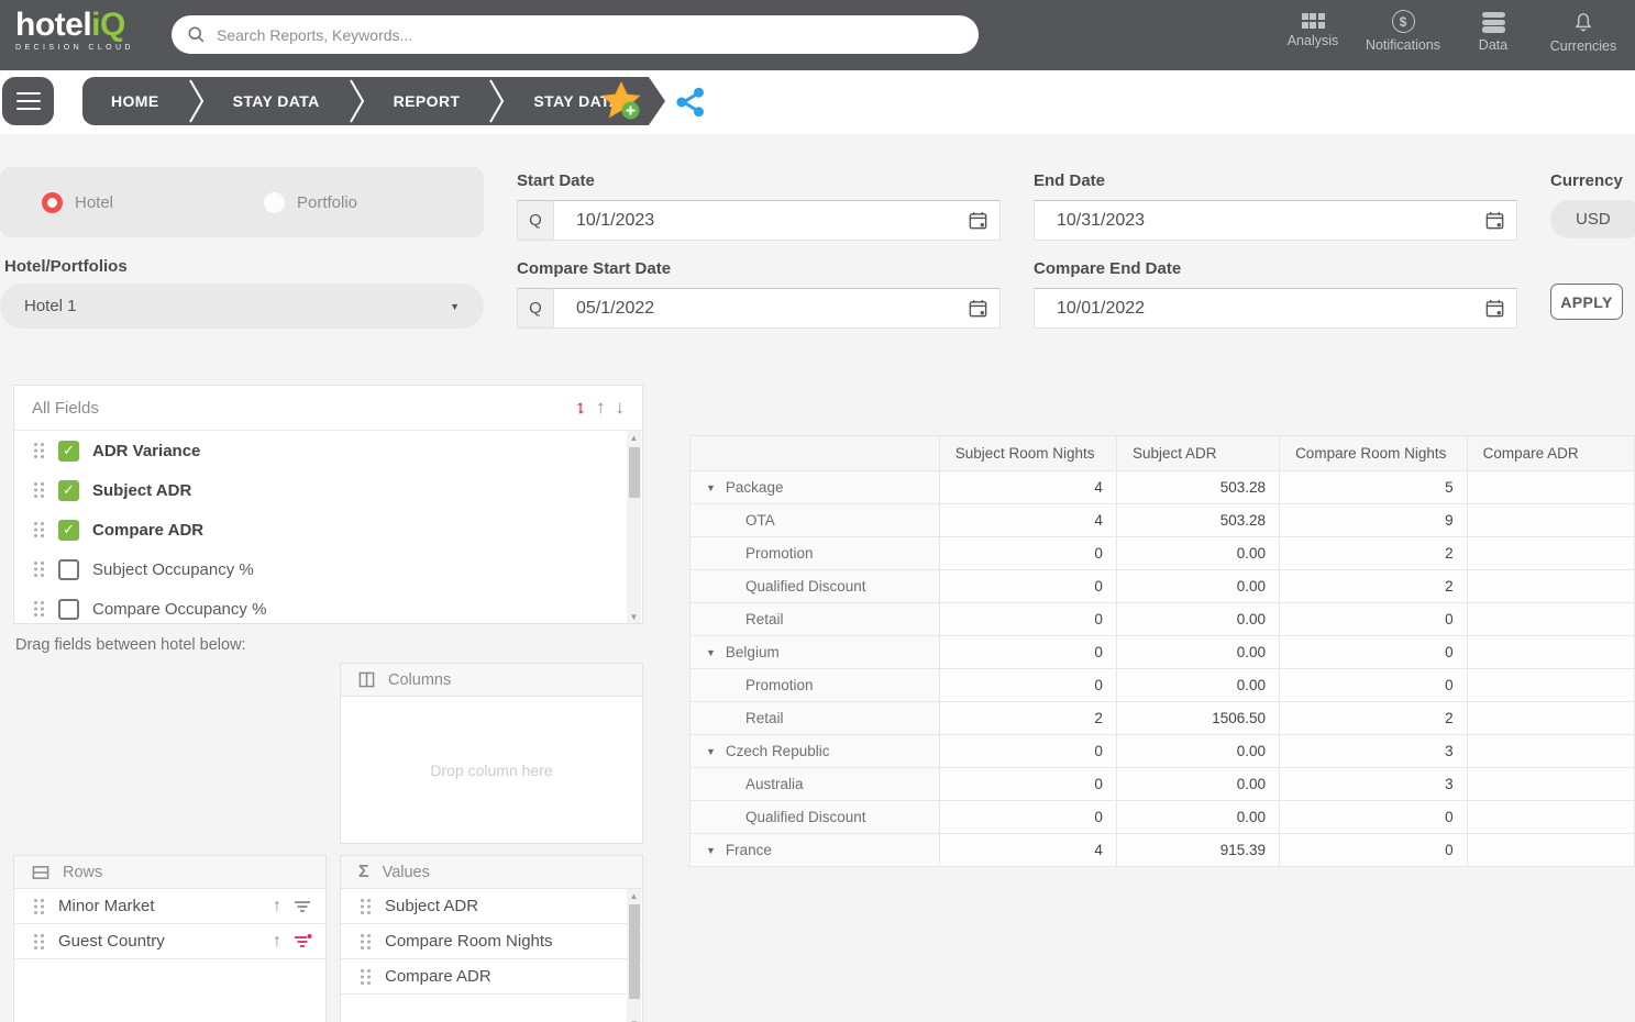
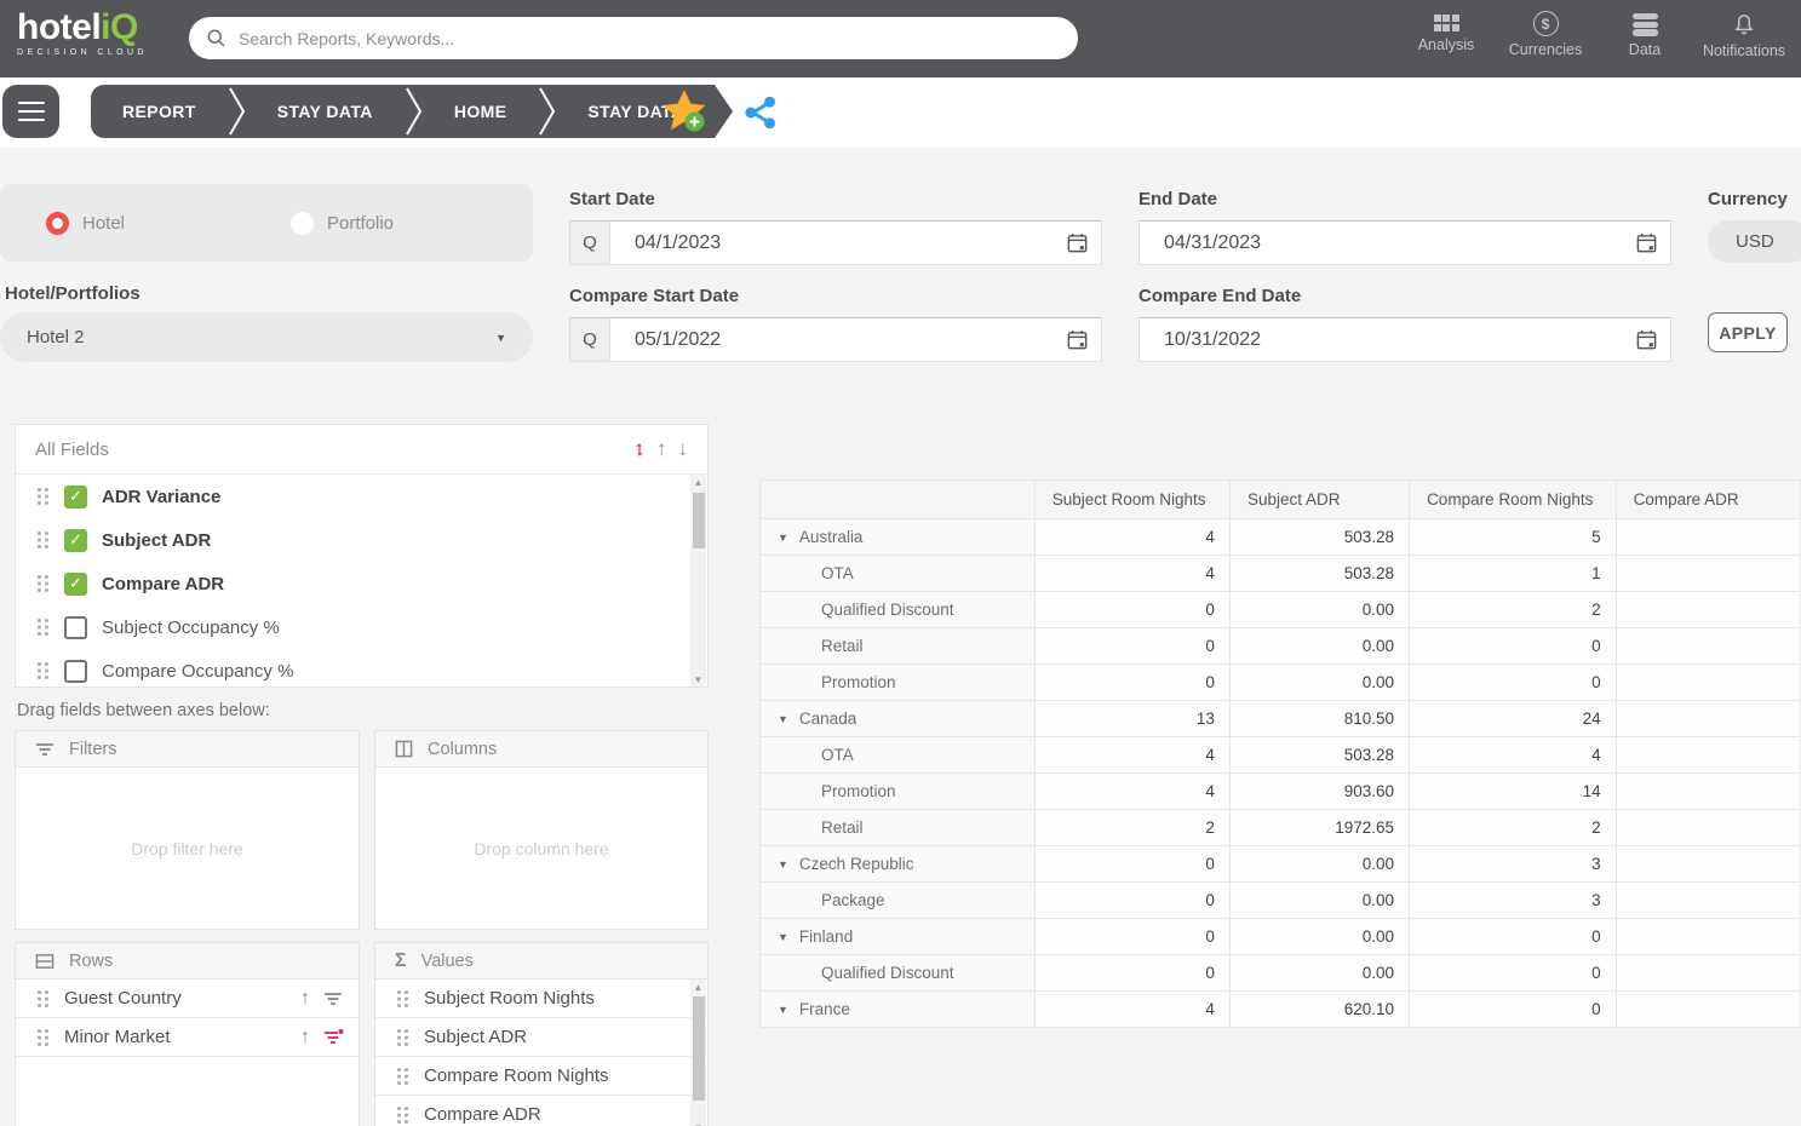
  hoteliQ
  Search Reports, Keywords...
  Analysis
  $
- Notifications
+ Currencies
  Data
- Currencies
+ Notifications
- HOME
+ REPORT
  STAY DATA
- REPORT
+ HOME
  STAY DAT
  Hotel
  Portfolio
  Hotel/Portfolios
- Hotel 1
+ Hotel 2
  ▼
  Start Date
  Q
- 10/1/2023
+ 04/1/2023
  End Date
- 10/31/2023
+ 04/31/2023
  Currency
  USD
  Compare Start Date
  Q
  05/1/2022
  Compare End Date
- 10/01/2022
+ 10/31/2022
  APPLY
  All Fields
  ↑↓
  ↑
  ↓
  ✓
  ADR Variance
  ✓
  Subject ADR
  ✓
  Compare ADR
  Subject Occupancy %
  Compare Occupancy %
  ▲
  ▼
- Drag fields between hotel below:
+ Drag fields between axes below:
+ Filters
+ Drop filter here
  Columns
  Drop column here
  Rows
- Minor Market
+ Guest Country
  ↑
- Guest Country
+ Minor Market
  ↑
  Σ
  Values
+ Subject Room Nights
  Subject ADR
  Compare Room Nights
  Compare ADR
  ▲
  	Subject Room Nights	Subject ADR	Compare Room Nights	Compare ADR
- ▼ Package	4	503.28	5
+ ▼ Australia	4	503.28	5
- OTA	4	503.28	9
+ OTA	4	503.28	1
- Promotion	0	0.00	2
  Qualified Discount	0	0.00	2
  Retail	0	0.00	0
- ▼ Belgium	0	0.00	0
  Promotion	0	0.00	0
+ ▼ Canada	13	810.50	24
+ OTA	4	503.28	4
+ Promotion	4	903.60	14
- Retail	2	1506.50	2
+ Retail	2	1972.65	2
  ▼ Czech Republic	0	0.00	3
- Australia	0	0.00	3
+ Package	0	0.00	3
+ ▼ Finland	0	0.00	0
  Qualified Discount	0	0.00	0
- ▼ France	4	915.39	0
+ ▼ France	4	620.10	0
